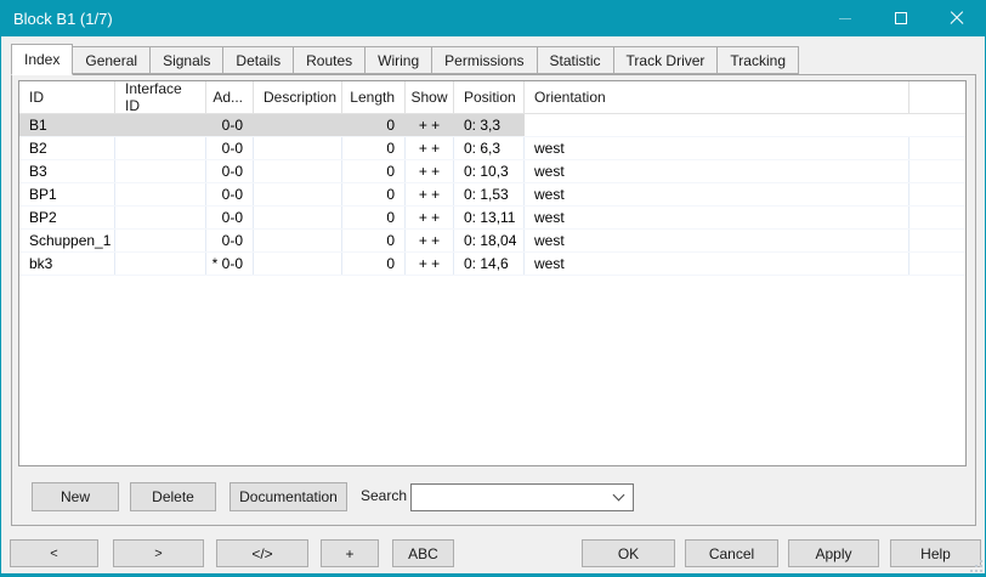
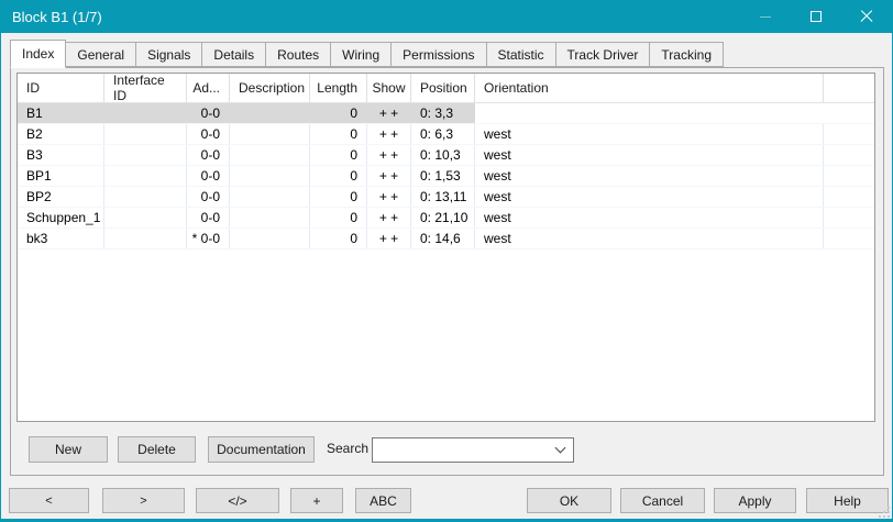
  Block B1 (1/7)
  Index
  General
  Signals
  Details
  Routes
  Wiring
  Permissions
  Statistic
  Track Driver
  Tracking
  ID
  Interface ID
  Ad...
  Description
  Length
  Show
  Position
  Orientation
  B1
  0-0
  0
  + +
  0: 3,3
  B2
  0-0
  0
  + +
  0: 6,3
  west
  B3
  0-0
  0
  + +
  0: 10,3
  west
  BP1
  0-0
  0
  + +
  0: 1,53
  west
  BP2
  0-0
  0
  + +
  0: 13,11
  west
  Schuppen_1
  0-0
  0
  + +
- 0: 18,04
+ 0: 21,10
  west
  bk3
  * 0-0
  0
  + +
  0: 14,6
  west
  New
  Delete
  Documentation
  Search
  <
  >
  </>
  +
  ABC
  OK
  Cancel
  Apply
  Help
